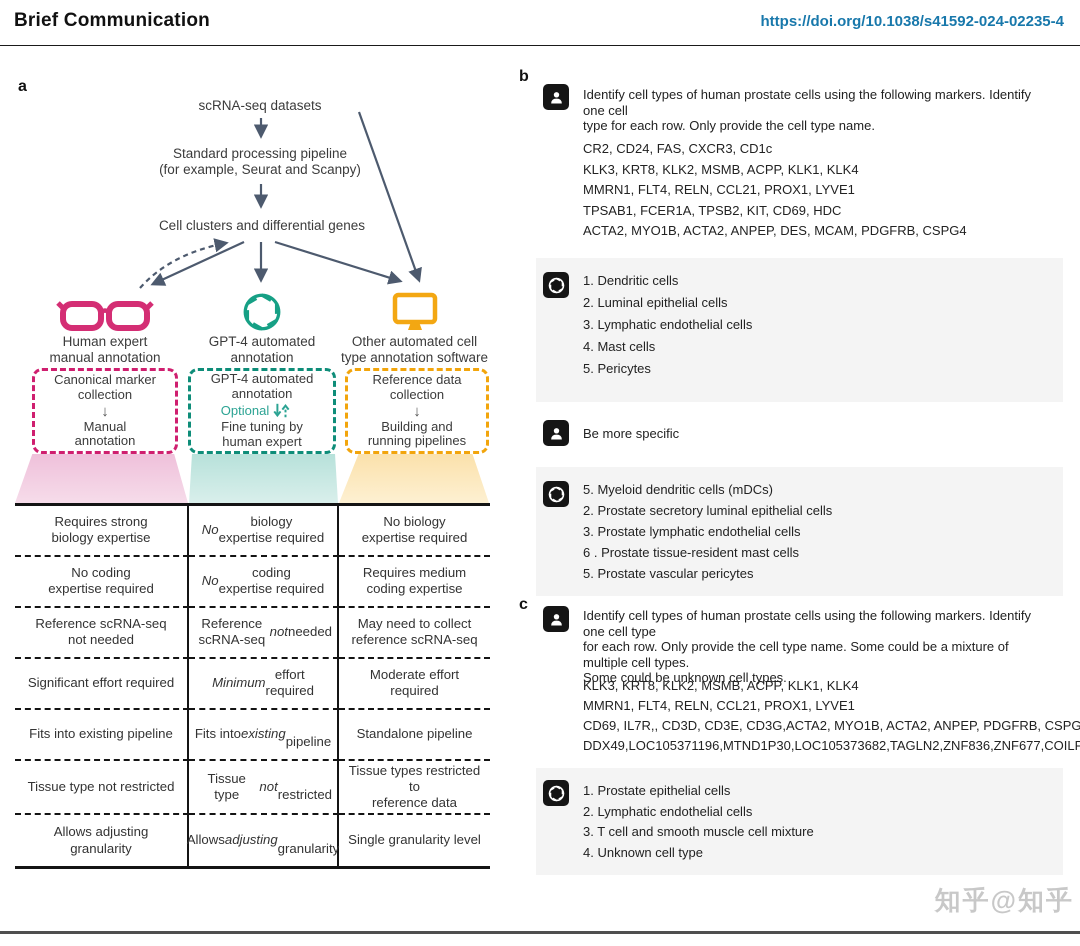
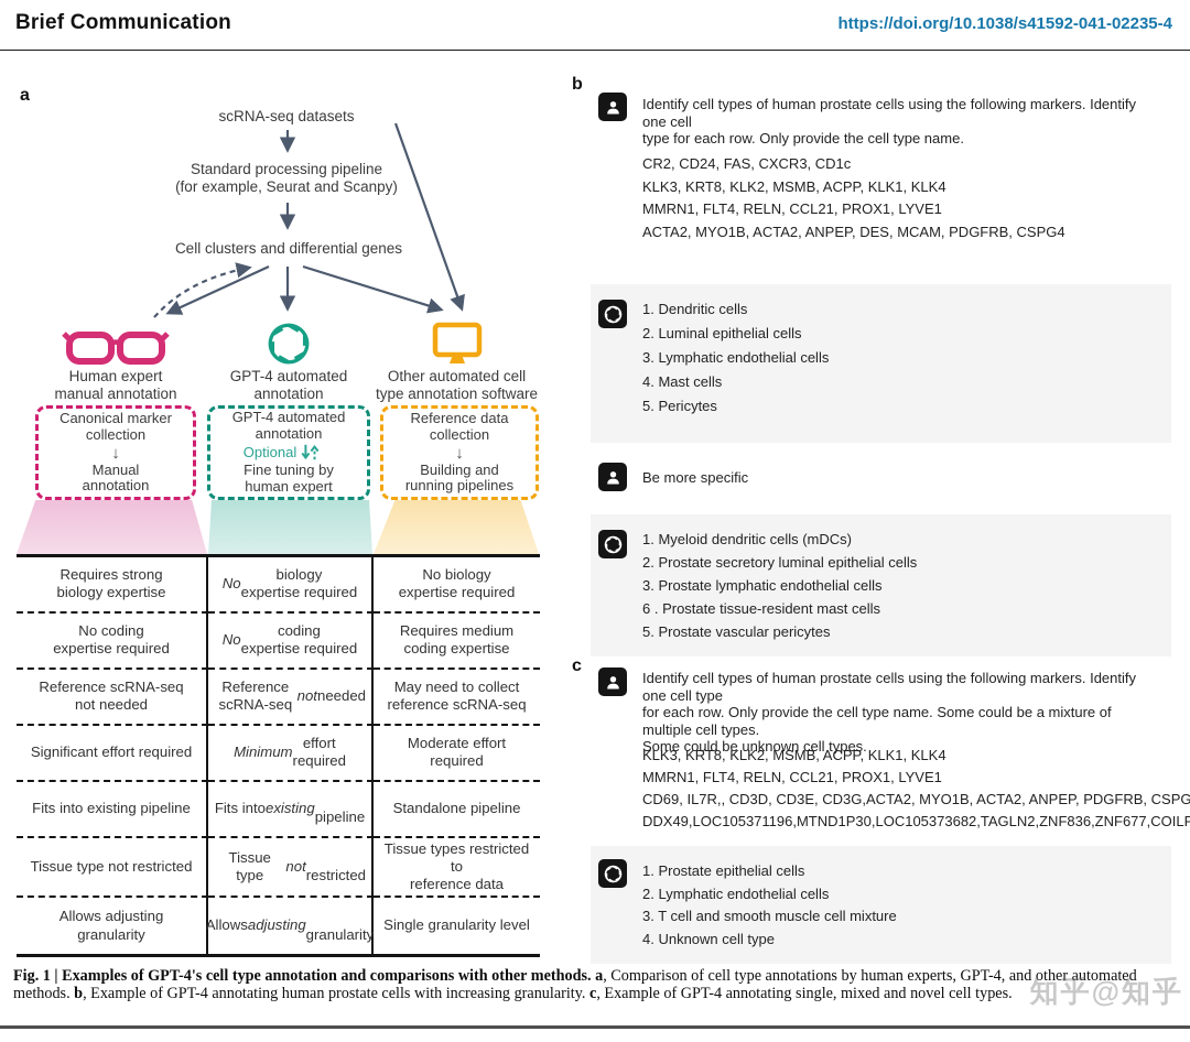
  Brief Communication
- https://doi.org/10.1038/s41592-024-02235-4
+ https://doi.org/10.1038/s41592-041-02235-4
  a
  scRNA-seq datasets
  Standard processing pipeline
  (for example, Seurat and Scanpy)
  Cell clusters and differential genes
  Human expert
  manual annotation
  GPT-4 automated
  annotation
  Other automated cell
  type annotation software
  Canonical marker
  collection
  ↓
  Manual
  annotation
  GPT-4 automated
  annotation
  Optional
  Fine tuning by
  human expert
  Reference data
  collection
  ↓
  Building and
  running pipelines
  Requires strong
  biology expertise
  No
  biology
  expertise required
  No biology
  expertise required
  No coding
  expertise required
  No
  coding
  expertise required
  Requires medium
  coding expertise
  Reference scRNA-seq
  not needed
  Reference scRNA-seq
  not
  needed
  May need to collect
  reference scRNA-seq
  Significant effort required
  Minimum
  effort
  required
  Moderate effort required
  Fits into existing pipeline
  Fits into
  existing
  pipeline
  Standalone pipeline
  Tissue type not restricted
  Tissue type
  not
  restricted
  Tissue types restricted to
  reference data
  Allows adjusting
  granularity
  Allows
  adjusting
  granularity
  Single granularity level
  b
  Identify cell types of human prostate cells using the following markers. Identify one cell
  type for each row. Only provide the cell type name.
  CR2, CD24, FAS, CXCR3, CD1c
  KLK3, KRT8, KLK2, MSMB, ACPP, KLK1, KLK4
  MMRN1, FLT4, RELN, CCL21, PROX1, LYVE1
- TPSAB1, FCER1A, TPSB2, KIT, CD69, HDC
  ACTA2, MYO1B, ACTA2, ANPEP, DES, MCAM, PDGFRB, CSPG4
  1. Dendritic cells
  2. Luminal epithelial cells
  3. Lymphatic endothelial cells
  4. Mast cells
  5. Pericytes
  Be more specific
- 5. Myeloid dendritic cells (mDCs)
+ 1. Myeloid dendritic cells (mDCs)
  2. Prostate secretory luminal epithelial cells
  3. Prostate lymphatic endothelial cells
  6 . Prostate tissue-resident mast cells
  5. Prostate vascular pericytes
  c
  Identify cell types of human prostate cells using the following markers. Identify one cell type
  for each row. Only provide the cell type name. Some could be a mixture of multiple cell types.
  Some could be unknown cell types.
  KLK3, KRT8, KLK2, MSMB, ACPP, KLK1, KLK4
  MMRN1, FLT4, RELN, CCL21, PROX1, LYVE1
  CD69, IL7R,, CD3D, CD3E, CD3G,ACTA2, MYO1B, ACTA2, ANPEP, PDGFRB, CSPG
  DDX49,LOC105371196,MTND1P30,LOC105373682,TAGLN2,ZNF836,ZNF677,COILP
  1. Prostate epithelial cells
  2. Lymphatic endothelial cells
  3. T cell and smooth muscle cell mixture
  4. Unknown cell type
+ Fig. 1 | Examples of GPT-4's cell type annotation and comparisons with other methods. a, Comparison of cell type annotations by human experts, GPT-4, and other automated methods. b, Example of GPT-4 annotating human prostate cells with increasing granularity. c, Example of GPT-4 annotating single, mixed and novel cell types.
  知乎@知乎
